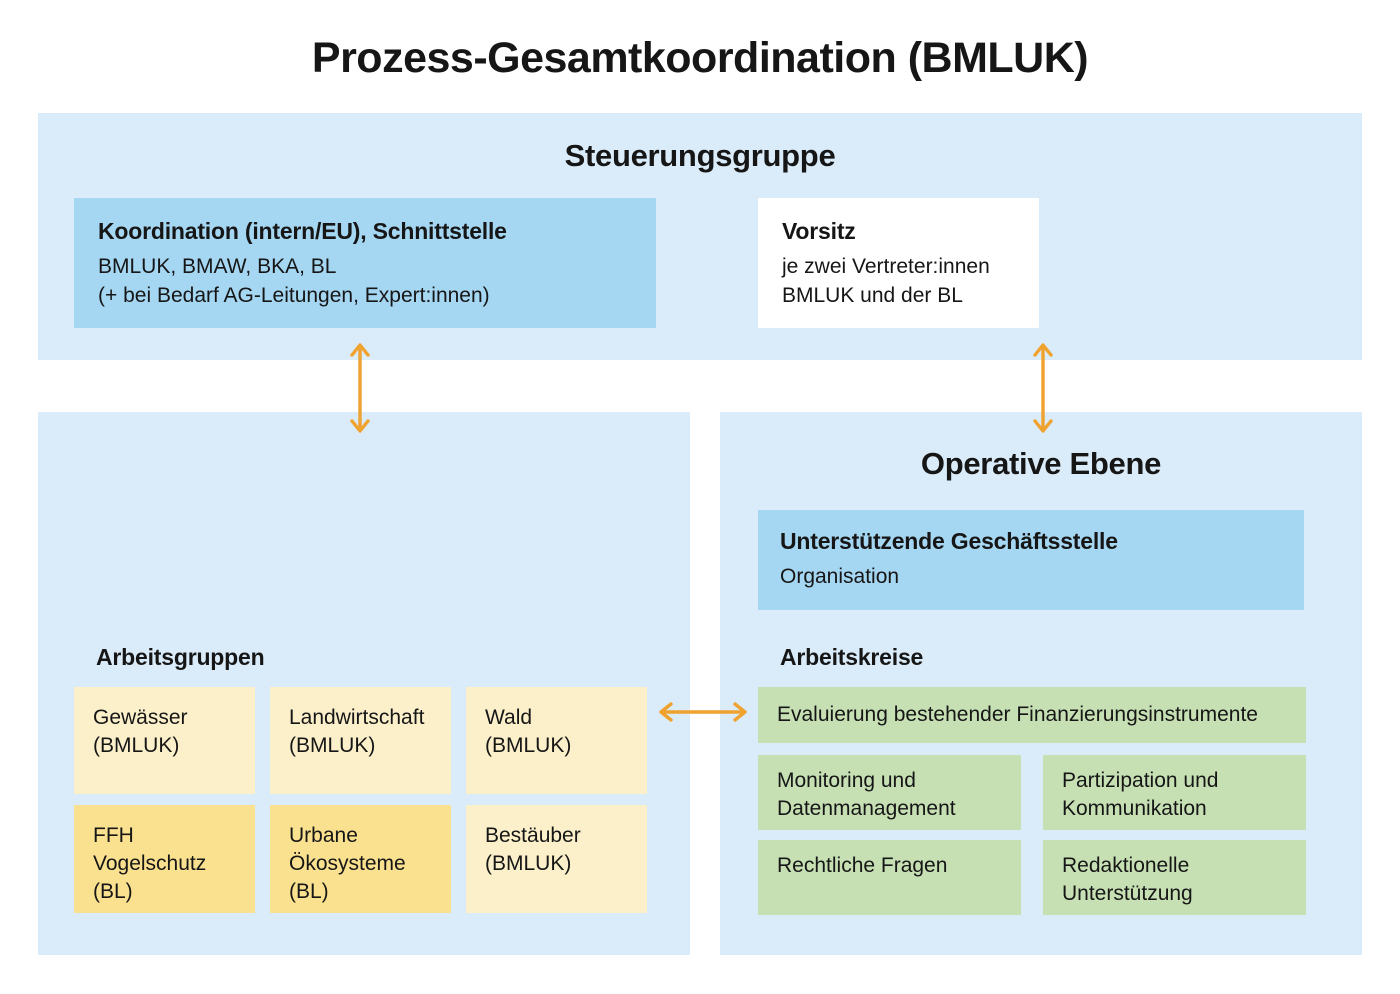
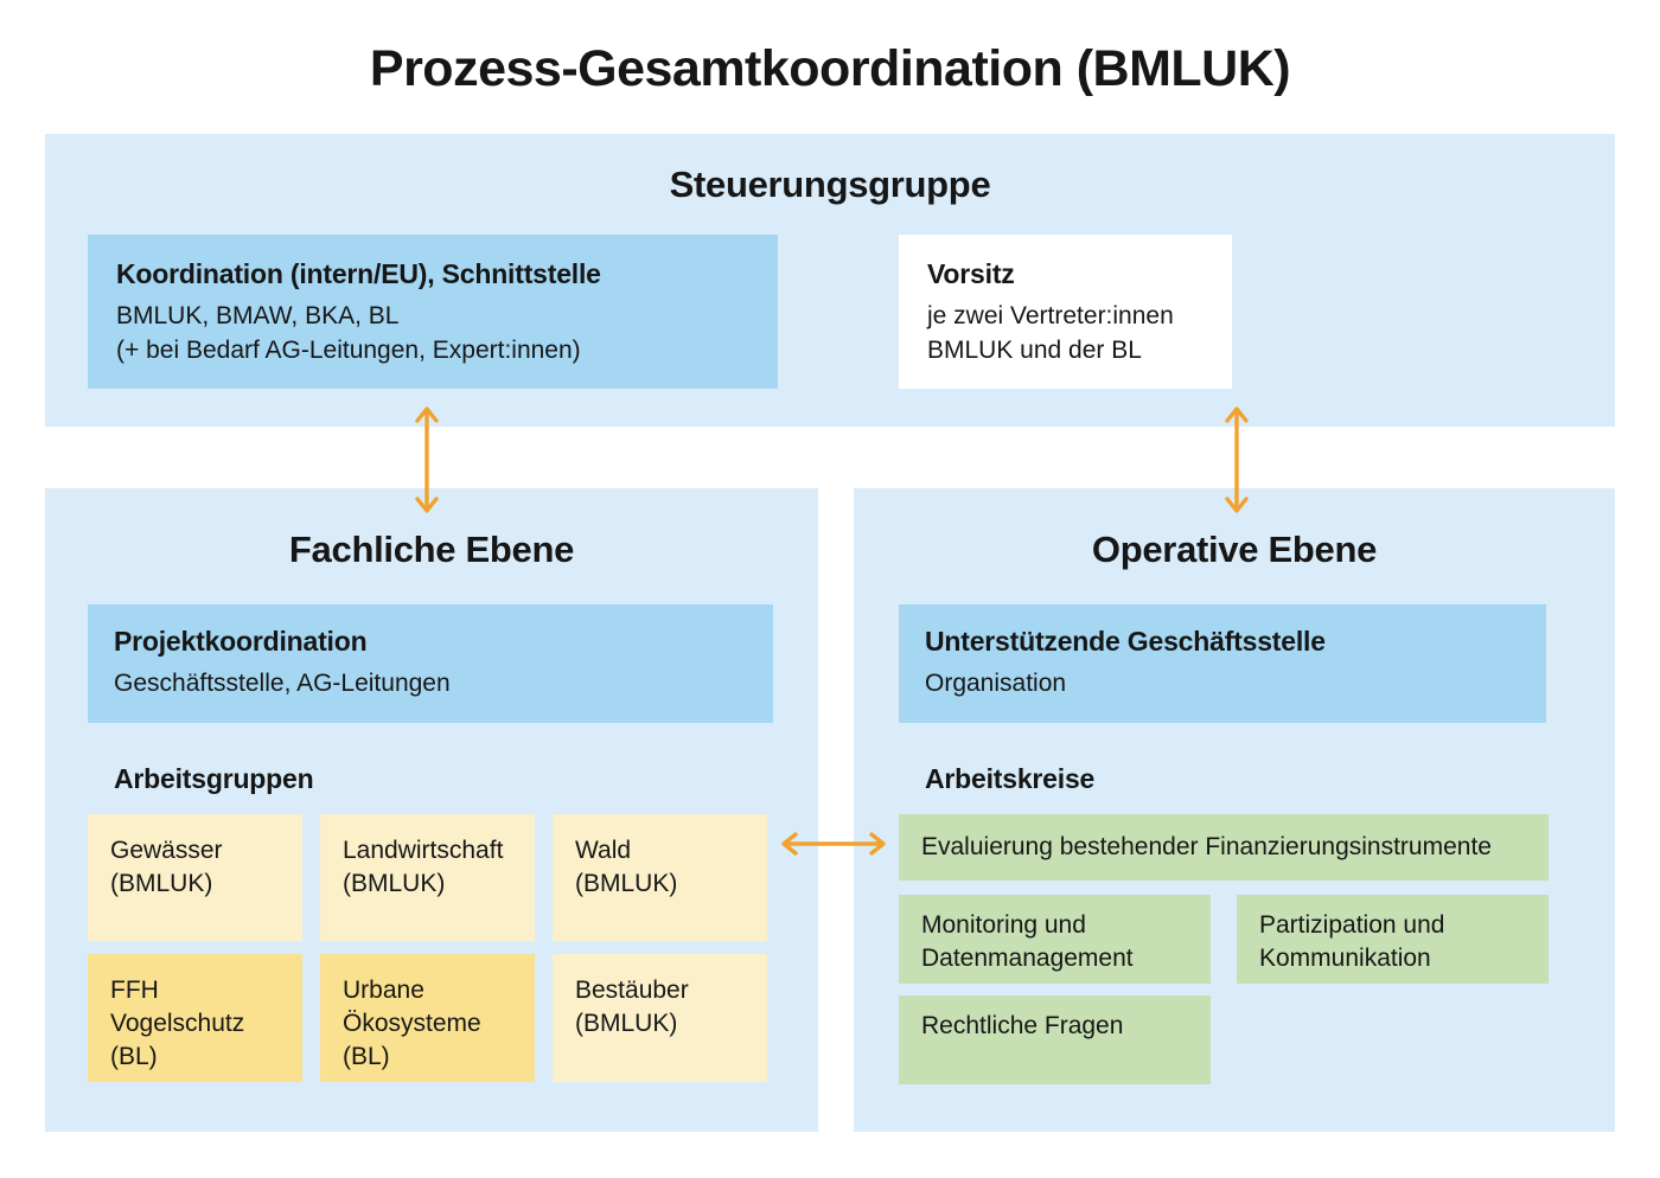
  Prozess-Gesamtkoordination (BMLUK)
  Steuerungsgruppe
+ Fachliche Ebene
  Operative Ebene
  Koordination (intern/EU), Schnittstelle
  BMLUK, BMAW, BKA, BL
  (+ bei Bedarf AG-Leitungen, Expert:innen)
  Vorsitz
  je zwei Vertreter:innen
  BMLUK und der BL
+ Projektkoordination
+ Geschäftsstelle, AG-Leitungen
  Arbeitsgruppen
  Gewässer
  (BMLUK)
  Landwirtschaft
  (BMLUK)
  Wald
  (BMLUK)
  FFH
  Vogelschutz
  (BL)
  Urbane
  Ökosysteme
  (BL)
  Bestäuber
  (BMLUK)
  Unterstützende Geschäftsstelle
  Organisation
  Arbeitskreise
  Evaluierung bestehender Finanzierungsinstrumente
  Monitoring und
  Datenmanagement
  Partizipation und
  Kommunikation
  Rechtliche Fragen
- Redaktionelle
- Unterstützung
